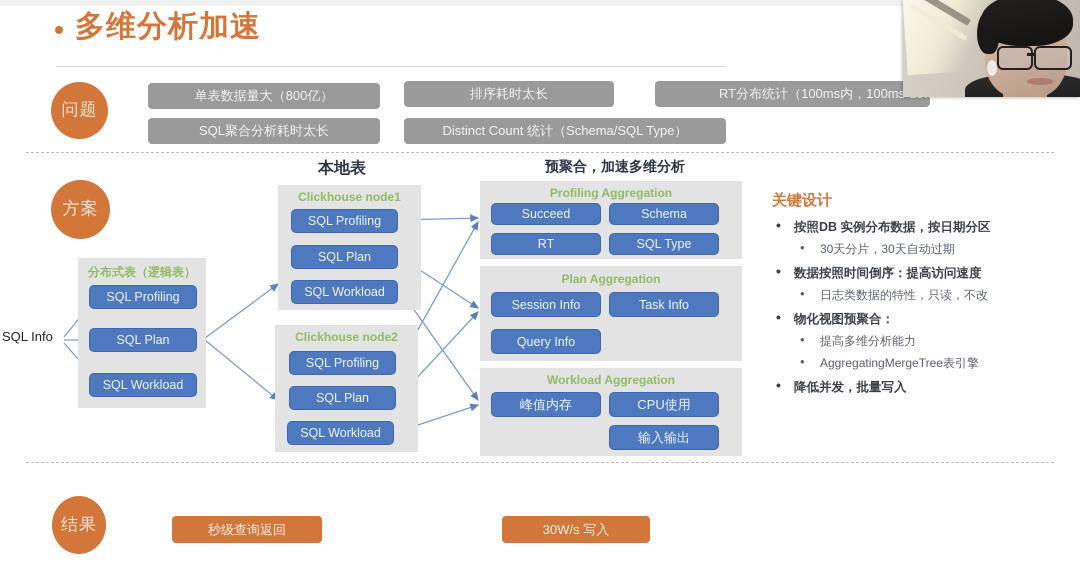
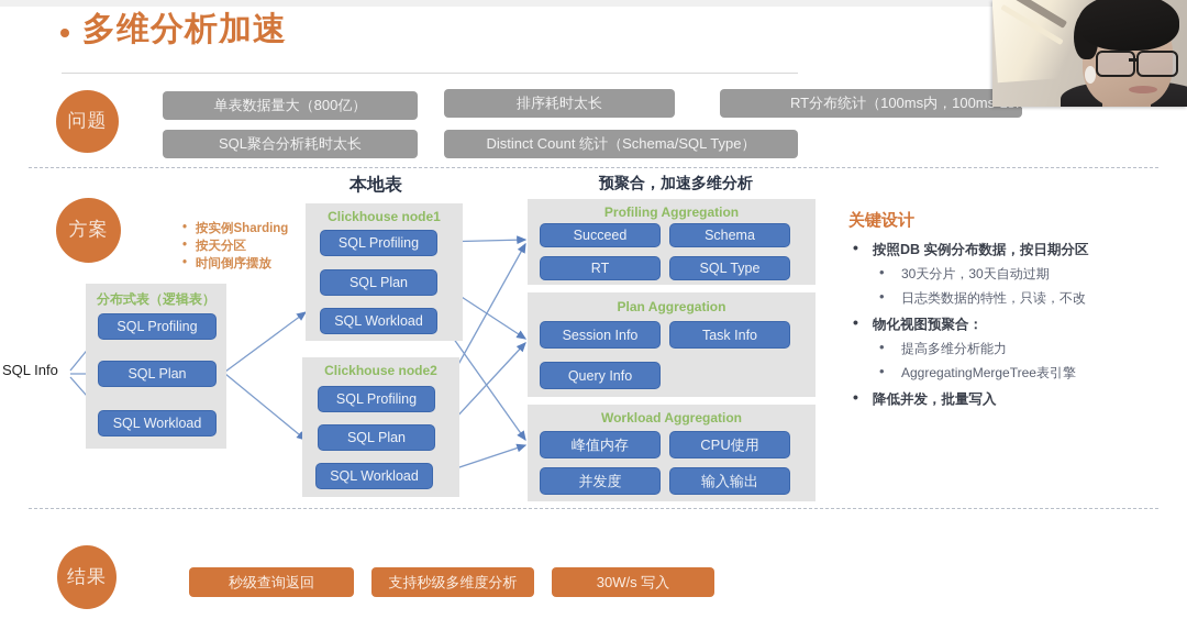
  多维分析加速
  问题
  方案
  结果
  单表数据量大（800亿）
  排序耗时太长
  RT分布统计（100ms内，100ms
  SQL聚合分析耗时太长
  Distinct Count 统计（Schema/SQL Type）
  本地表
  预聚合，加速多维分析
+ 按实例Sharding
+ 按天分区
+ 时间倒序摆放
  SQL Info
  分布式表（逻辑表）
  SQL Profiling
  SQL Plan
  SQL Workload
  Clickhouse node1
  SQL Profiling
  SQL Plan
  SQL Workload
  Clickhouse node2
  SQL Profiling
  SQL Plan
  SQL Workload
  Profiling Aggregation
  Succeed
  Schema
  RT
  SQL Type
  Plan Aggregation
  Session Info
  Task Info
  Query Info
  Workload Aggregation
  峰值内存
  CPU使用
+ 并发度
  输入输出
  关键设计
  按照DB 实例分布数据，按日期分区
  30天分片，30天自动过期
- 数据按照时间倒序：提高访问速度
  日志类数据的特性，只读，不改
  物化视图预聚合：
  提高多维分析能力
  AggregatingMergeTree表引擎
  降低并发，批量写入
  秒级查询返回
+ 支持秒级多维度分析
  30W/s 写入
